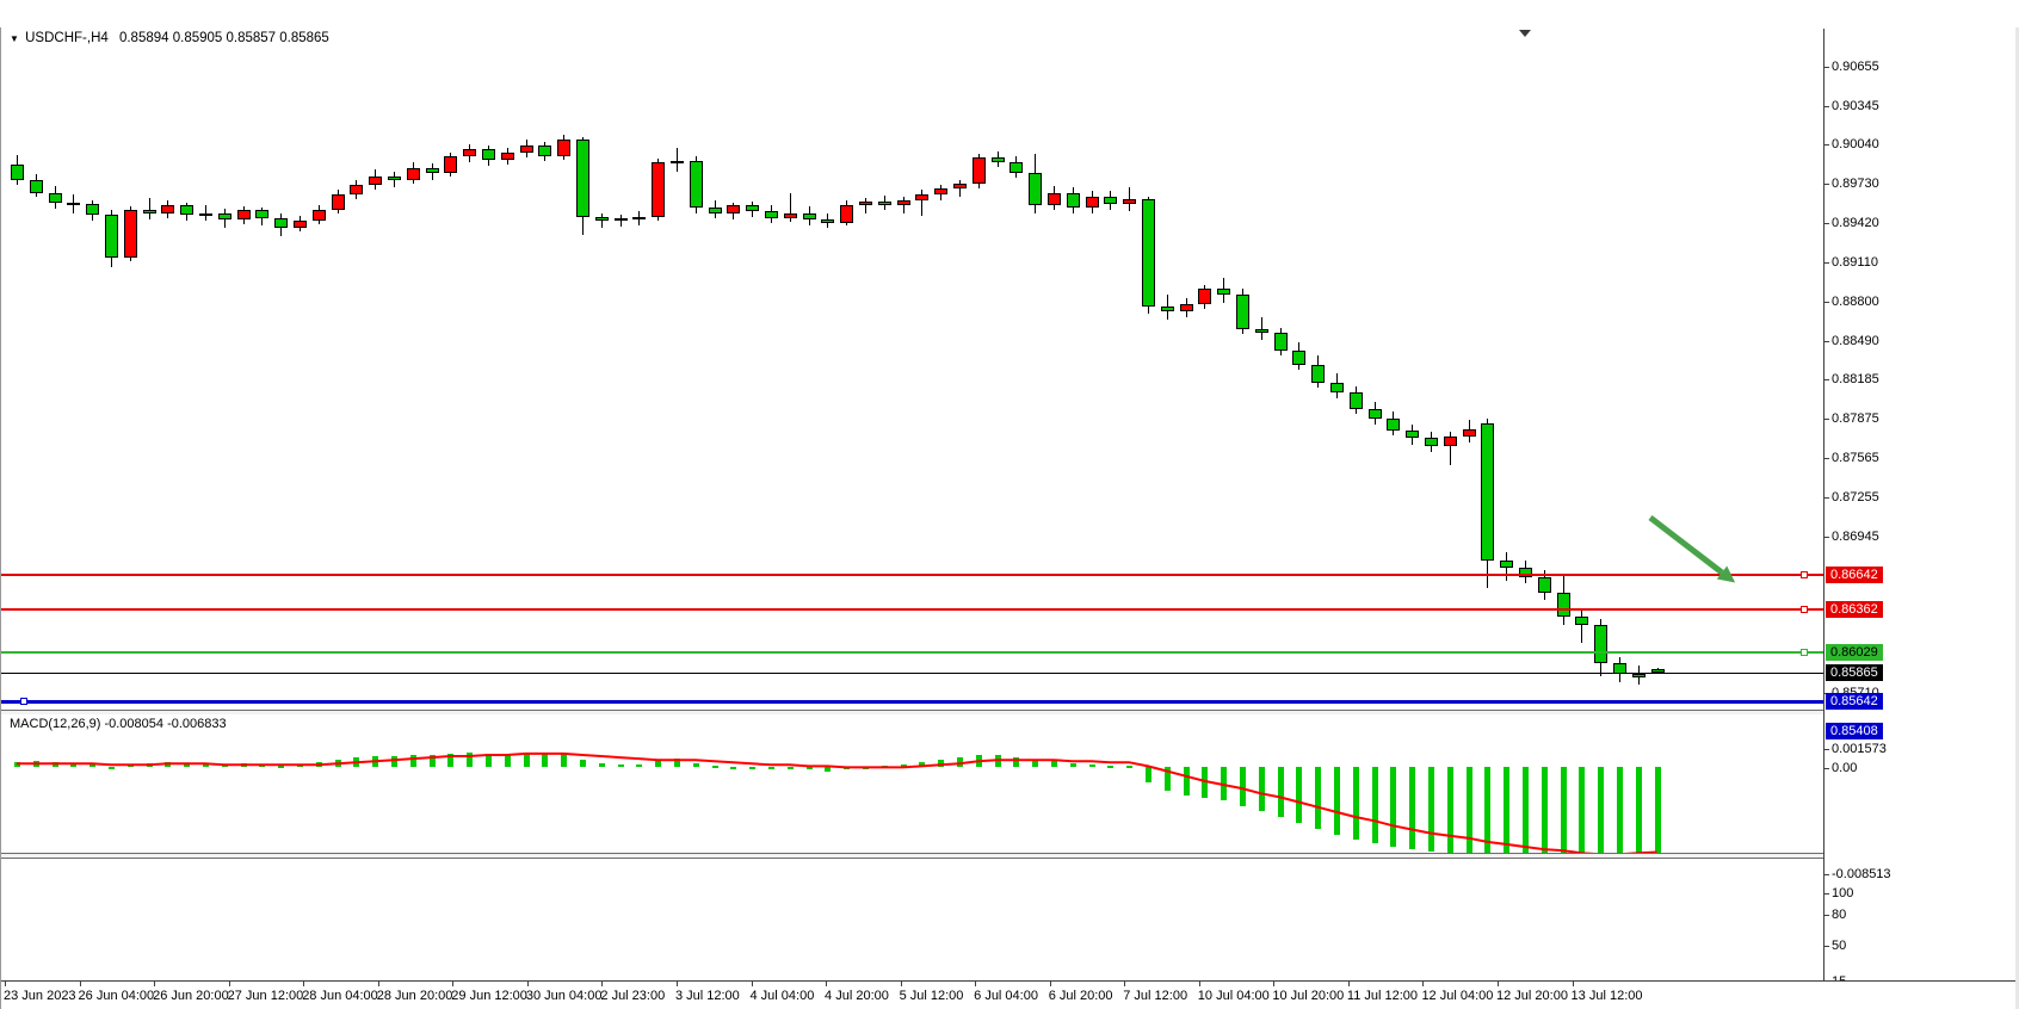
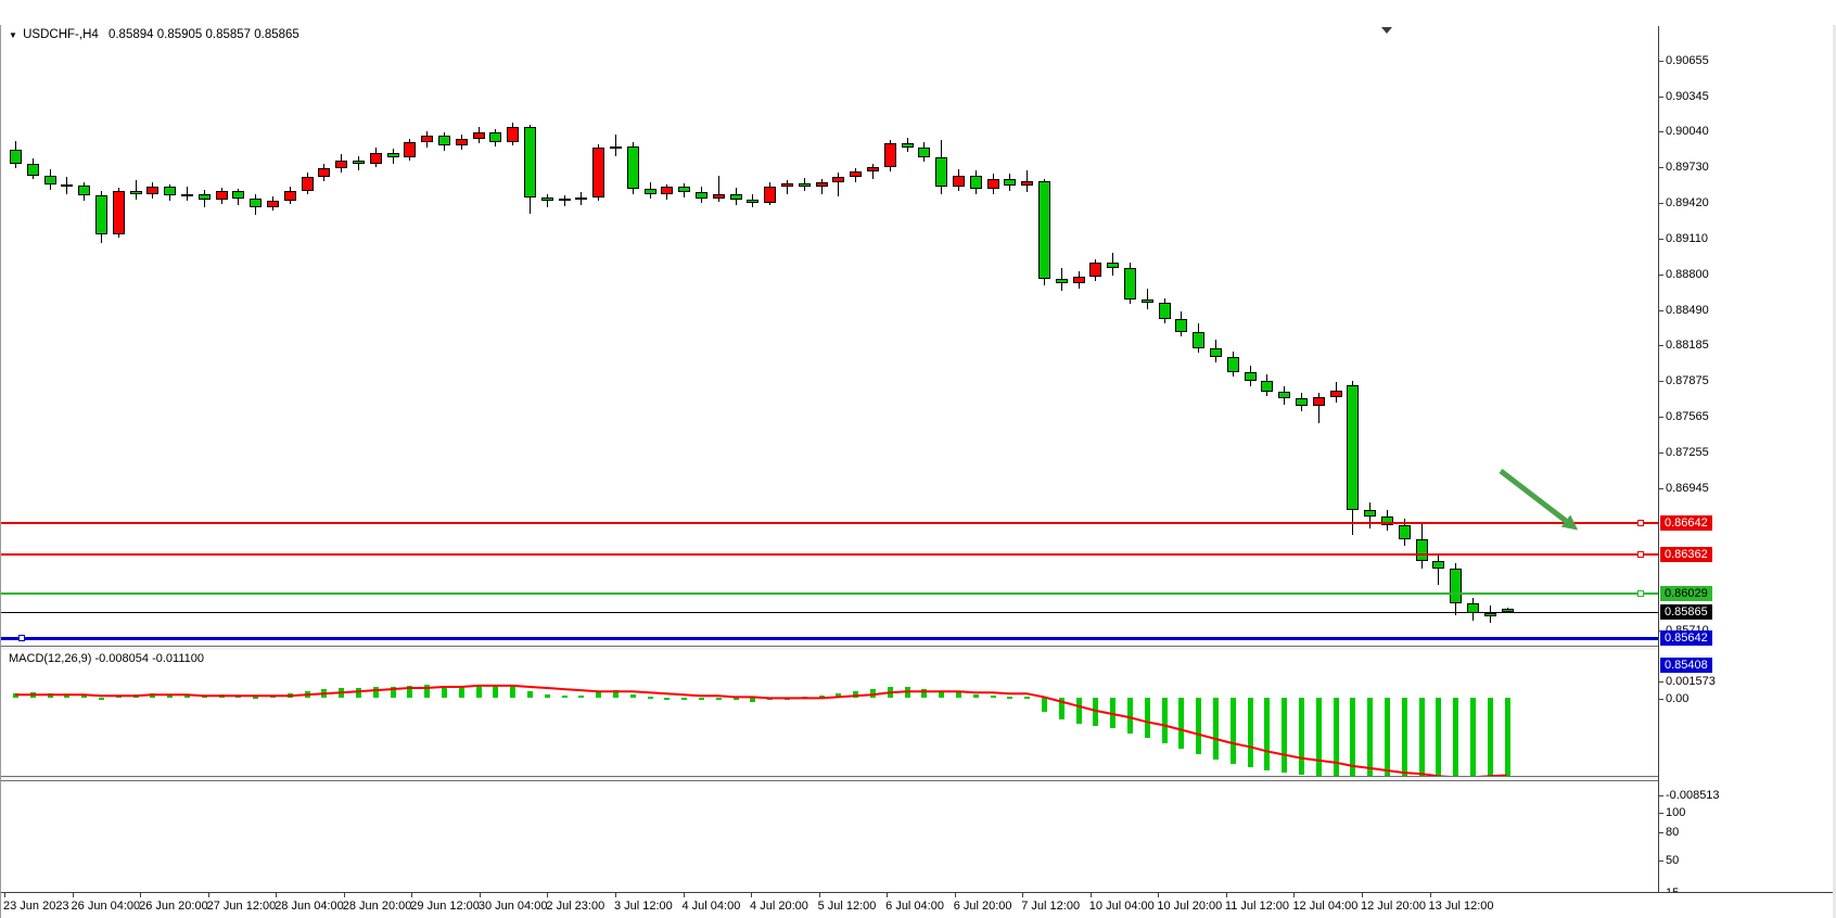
  ▼ USDCHF-,H4 0.85894 0.85905 0.85857 0.85865
- MACD(12,26,9) -0.008054 -0.006833
+ MACD(12,26,9) -0.008054 -0.011100
  0.86642
  0.86362
  0.86029
  0.85865
  0.85642
  0.85408
  0.90655
  0.90345
  0.90040
  0.89730
  0.89420
  0.89110
  0.88800
  0.88490
  0.88185
  0.87875
  0.87565
  0.87255
  0.86945
  0.001573
  0.00
  -0.008513
  100
  80
  50
  23 Jun 2023
  26 Jun 04:00
  26 Jun 20:00
  27 Jun 12:00
  28 Jun 04:00
  28 Jun 20:00
  29 Jun 12:00
  30 Jun 04:00
  2 Jul 23:00
  3 Jul 12:00
  4 Jul 04:00
  4 Jul 20:00
  5 Jul 12:00
  6 Jul 04:00
  6 Jul 20:00
  7 Jul 12:00
  10 Jul 04:00
  10 Jul 20:00
  11 Jul 12:00
  12 Jul 04:00
  12 Jul 20:00
  13 Jul 12:00
